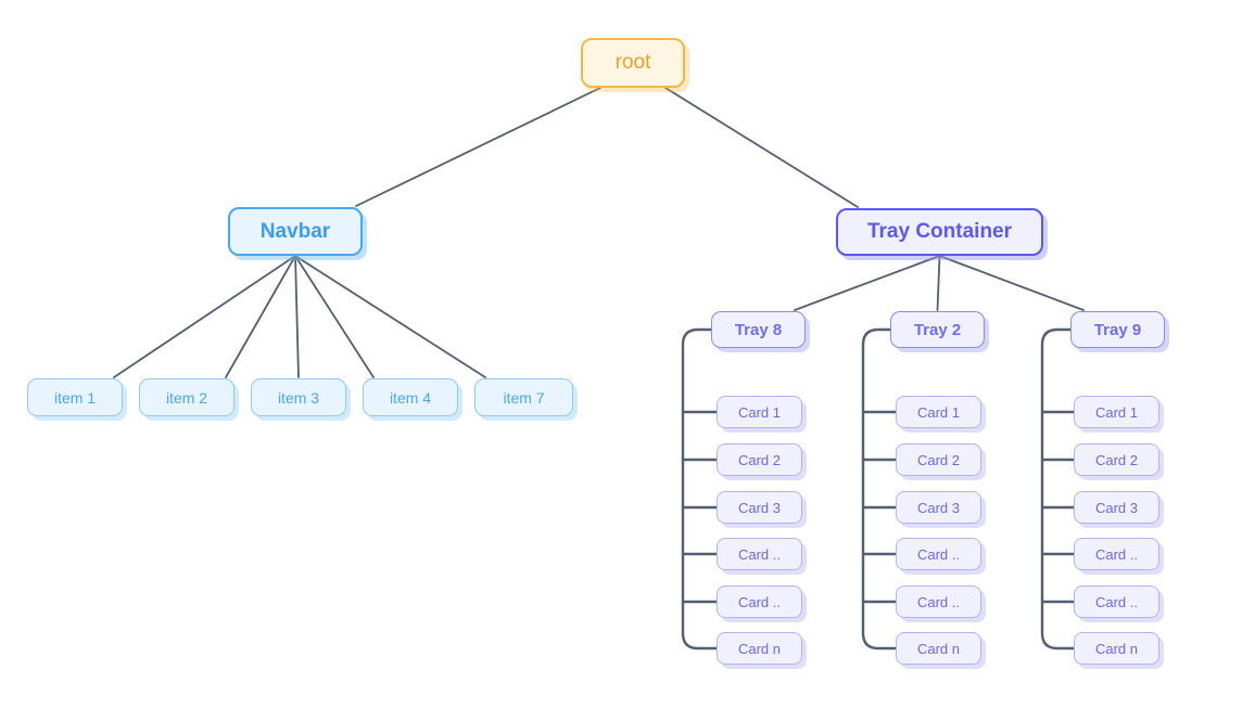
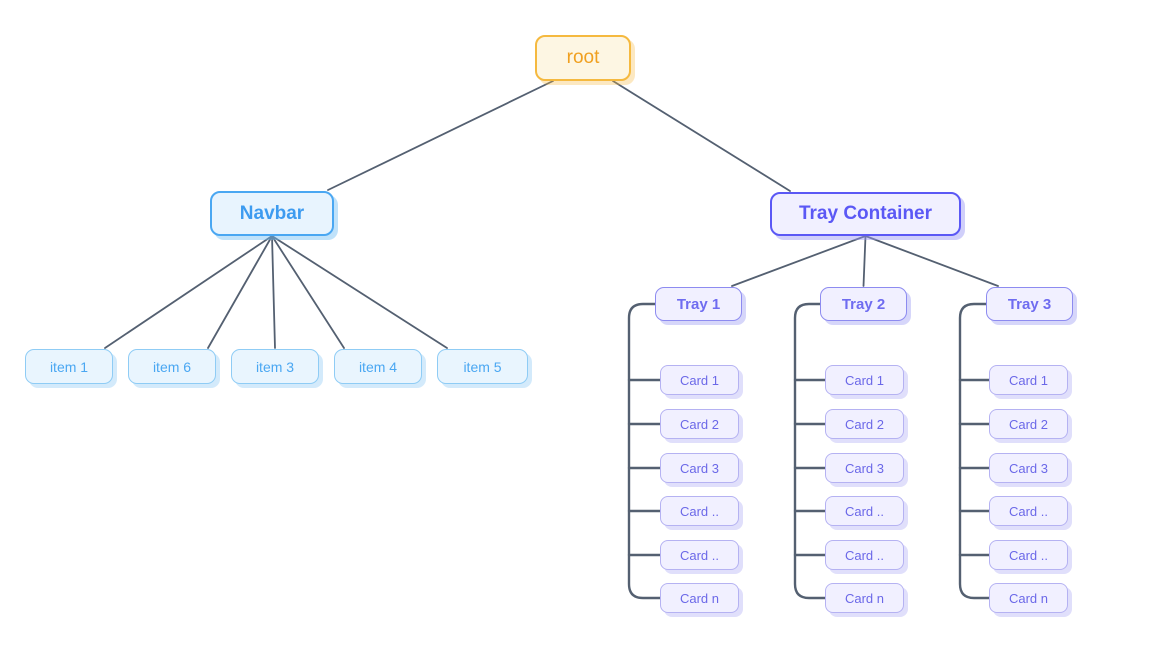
  root
  Navbar
  Tray Container
  item 1
- item 2
+ item 6
  item 3
  item 4
- item 7
+ item 5
- Tray 8
+ Tray 1
  Card 1
  Card 2
  Card 3
  Card ..
  Card ..
  Card n
  Tray 2
  Card 1
  Card 2
  Card 3
  Card ..
  Card ..
  Card n
- Tray 9
+ Tray 3
  Card 1
  Card 2
  Card 3
  Card ..
  Card ..
  Card n
